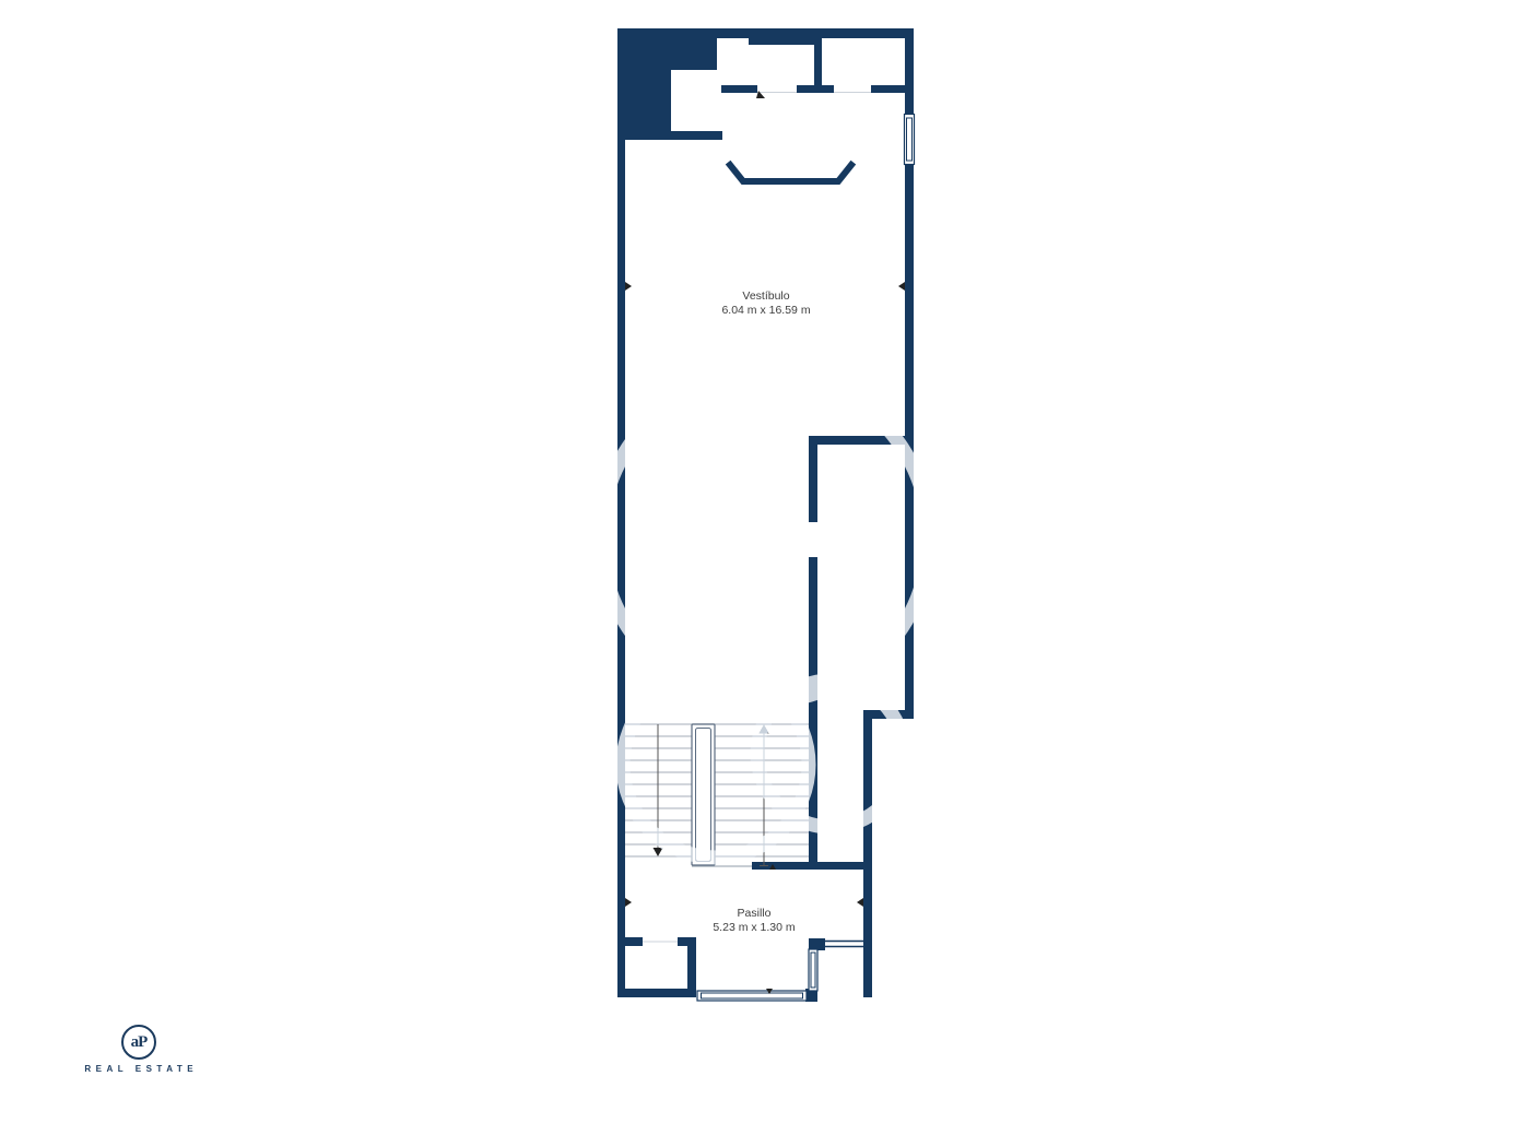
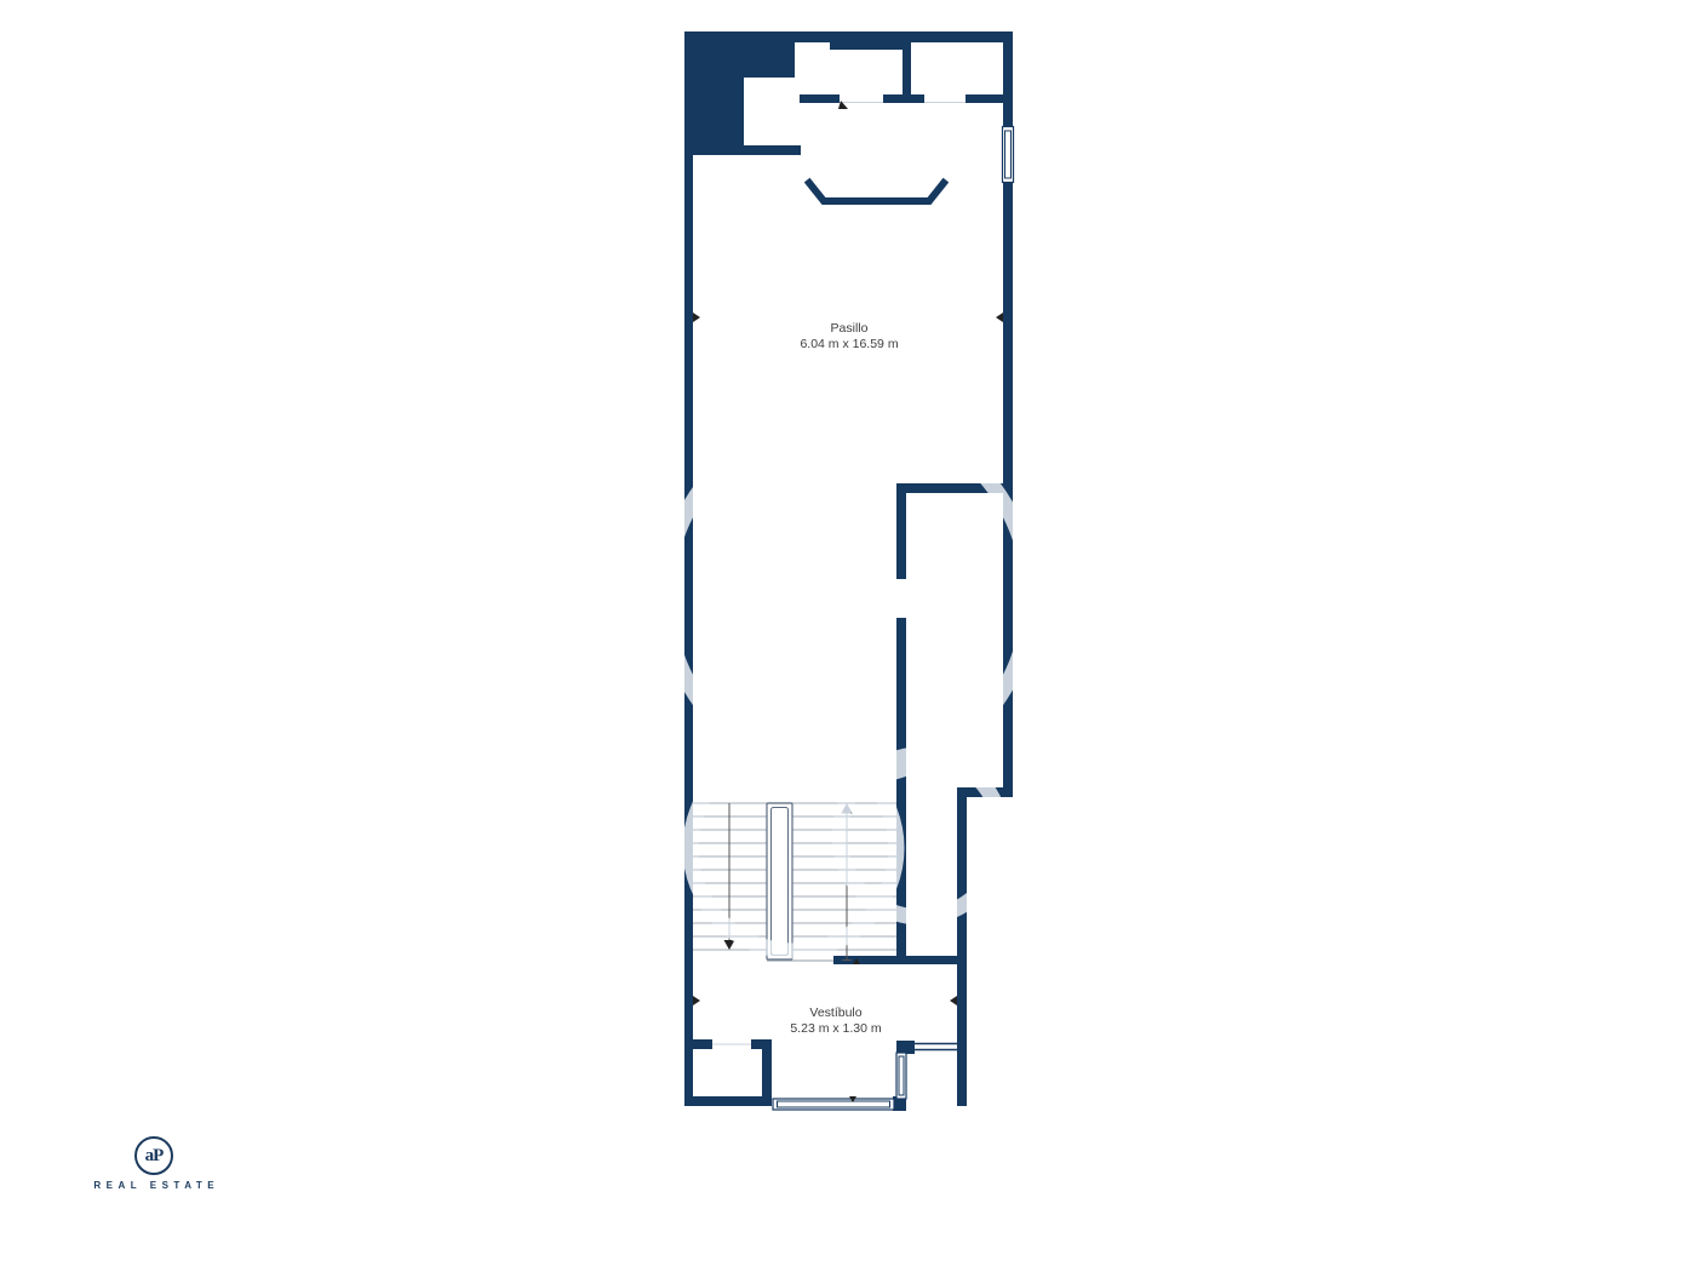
- Vestíbulo
+ Pasillo
  6.04 m x 16.59 m
- Pasillo
+ Vestíbulo
  5.23 m x 1.30 m
  aP
  REAL ESTATE
